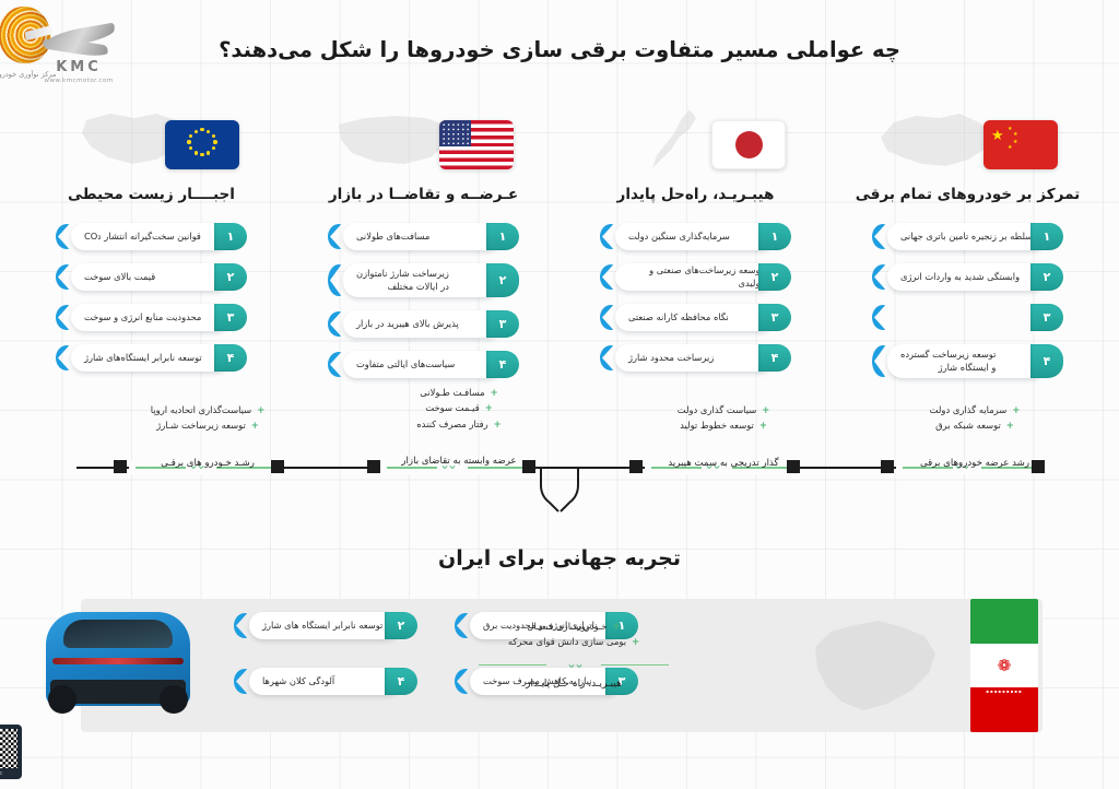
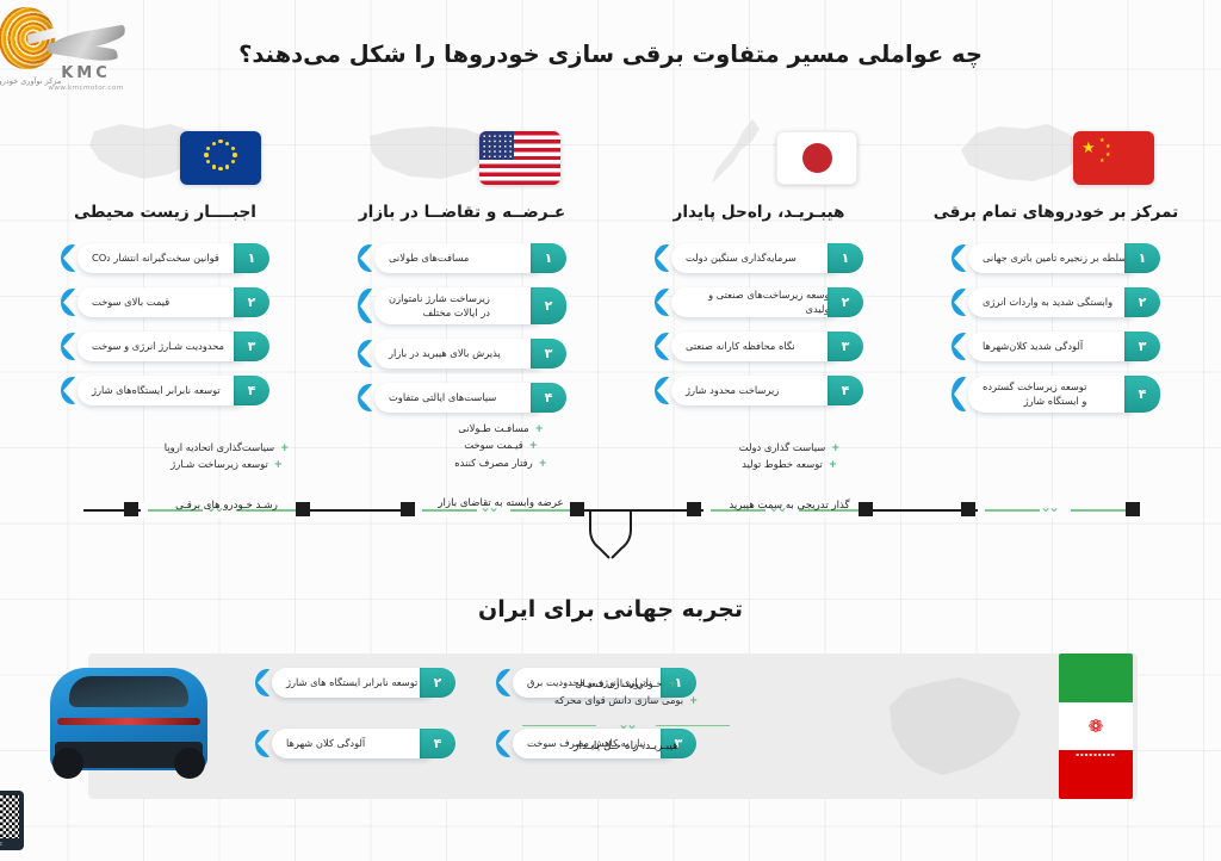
  مرکز نوآوری خودرو
  چه عواملی مسیر متفاوت برقی سازی خودروها را شکل می‌دهند؟
  KMC
  ★
  تمرکز بر خودروهای تمام برقی
  سلطه بر زنجیره تامین باتری جهانی
  ۱
  وابستگی شدید به واردات انرژی
  ۲
+ آلودگی شدید کلان‌شهرها
  ۳
  توسعه زیرساخت گسترده
  و ایستگاه شارژ
  ۴
  هیبـریـد، راه‌حل پایدار
  سرمایه‌گذاری سنگین دولت
  ۱
  سعه زیرساخت‌های صنعتی ولیدی
  ۲
  نگاه محافظه کارانه صنعتی
  ۳
  زیرساخت محدود شارژ
  ۴
  عـرضــه و تقاضــا در بازار
  مسافت‌های طولانی
  ۱
  زیرساخت شارژ نامتوازن
  در ایالات مختلف
  ۲
  پذیرش بالای هیبرید در بازار
  ۳
  سیاست‌های ایالتی متفاوت
  ۴
  اجبــــار زیست محیطی
  قوانین سخت‌گیرانه انتشار CO₂
  ۱
  قیمت بالای سوخت
  ۲
- محدودیت منابع انرژی و سوخت
+ محدودیت شـارژ انرژی و سوخت
  ۳
  توسعه نابرابر ایستگاه‌های شارژ
  ۴
  ⌄⌄
  ⌄⌄
  ⌄⌄
  ⌄⌄
  +سیاست‌گذاری اتحادیه اروپا
  +توسعه زیرساخت شـارژ
  رشـد خـودرو های برقـی
  +مسافـت طـولانی
  +قیـمت سوخت
  +رفتار مصرف کننده
  عرضه وابسته به تقاضای بازار
  +سیاست گذاری دولت
  +توسعه خطوط تولید
  گذار تدریجی به سمت هیبرید
- +سرمایه گذاری دولت
- +توسعه شبکه برق
- رشد عرضه خودروهای برقی
  تجربه جهانی برای ایران
  ناترازی انرژی و محدودیت برق
  ۱
  توسعه نابرابر ایستگاه های شارژ
  ۲
  نیاز به کاهش مصرف سوخت
  ۳
  آلودگی کلان شهرها
  ۴
  +خـودروسـازی فـعــال
  +بومی سازی دانش قوای محرکه
  ⌄⌄
  هیبـریـد، راه حـل پایـدار
  ❁
